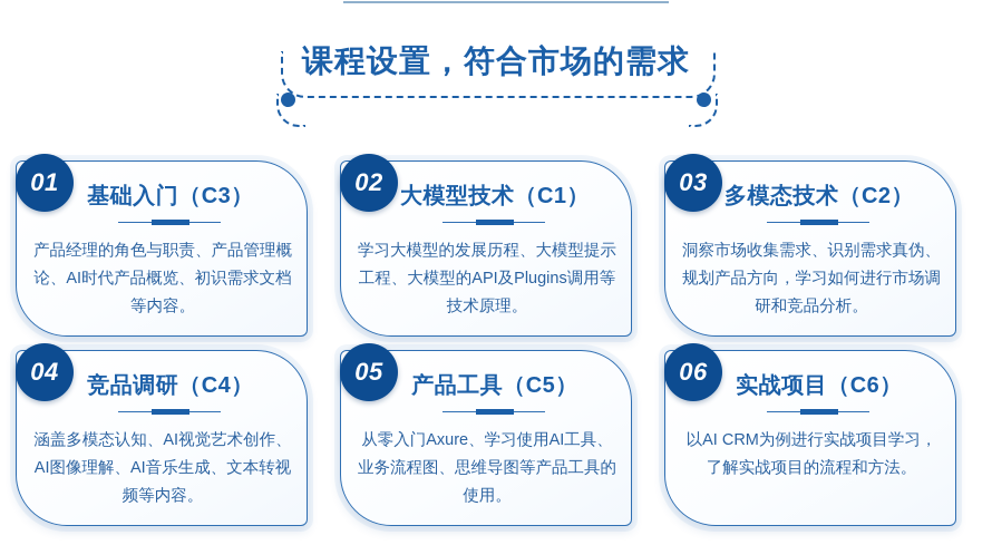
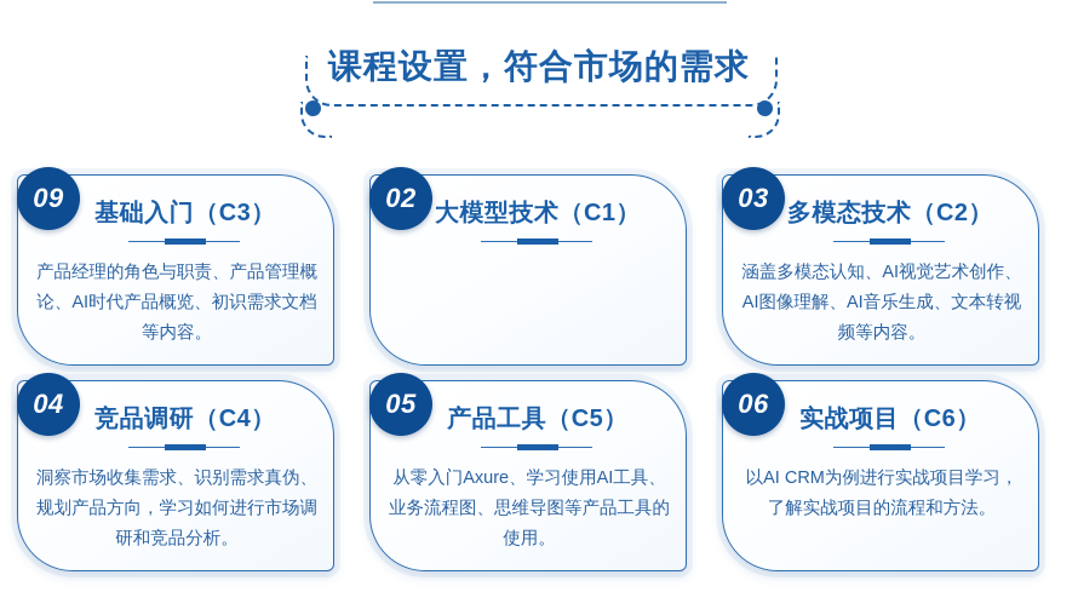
  课程设置，符合市场的需求
  基础入门（C3）
  产品经理的角色与职责、产品管理概论、AI时代产品概览、初识需求文档等内容。
  大模型技术（C1）
- 学习大模型的发展历程、大模型提示工程、大模型的API及Plugins调用等技术原理。
  多模态技术（C2）
- 洞察市场收集需求、识别需求真伪、规划产品方向，学习如何进行市场调研和竞品分析。
+ 涵盖多模态认知、AI视觉艺术创作、AI图像理解、AI音乐生成、文本转视频等内容。
  竞品调研（C4）
- 涵盖多模态认知、AI视觉艺术创作、AI图像理解、AI音乐生成、文本转视频等内容。
+ 洞察市场收集需求、识别需求真伪、规划产品方向，学习如何进行市场调研和竞品分析。
  产品工具（C5）
  从零入门Axure、学习使用AI工具、业务流程图、思维导图等产品工具的使用。
  实战项目（C6）
  以AI CRM为例进行实战项目学习，了解实战项目的流程和方法。
- 01
+ 09
  02
  03
  04
  05
  06
